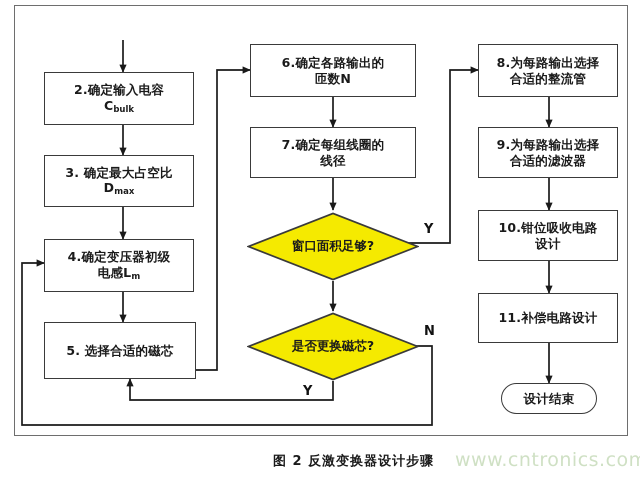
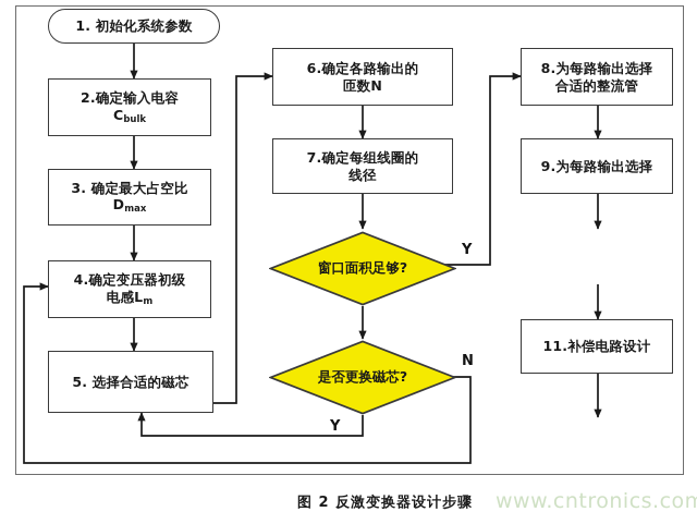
+ 1. 初始化系统参数
  2.确定输入电容
  Cbulk
  3. 确定最大占空比
  Dmax
  4.确定变压器初级
  电感Lm
  5. 选择合适的磁芯
  6.确定各路输出的
  匝数N
  7.确定每组线圈的
  线径
  窗口面积足够?
  是否更换磁芯?
  8.为每路输出选择
  合适的整流管
  9.为每路输出选择
- 合适的滤波器
- 10.钳位吸收电路
- 设计
  11.补偿电路设计
- 设计结束
  Y
  N
  Y
  图 2 反激变换器设计步骤
  www.cntronics.com
